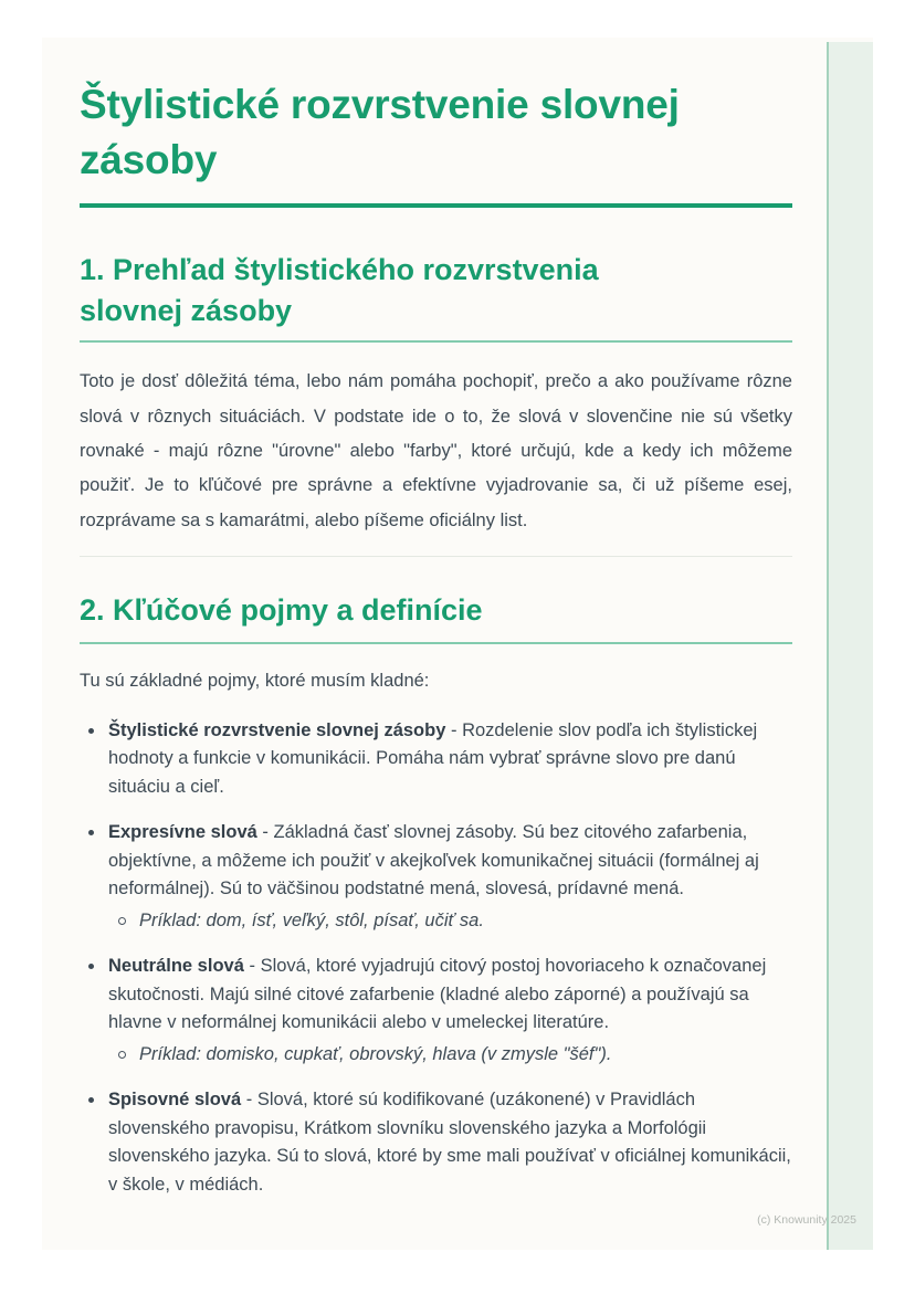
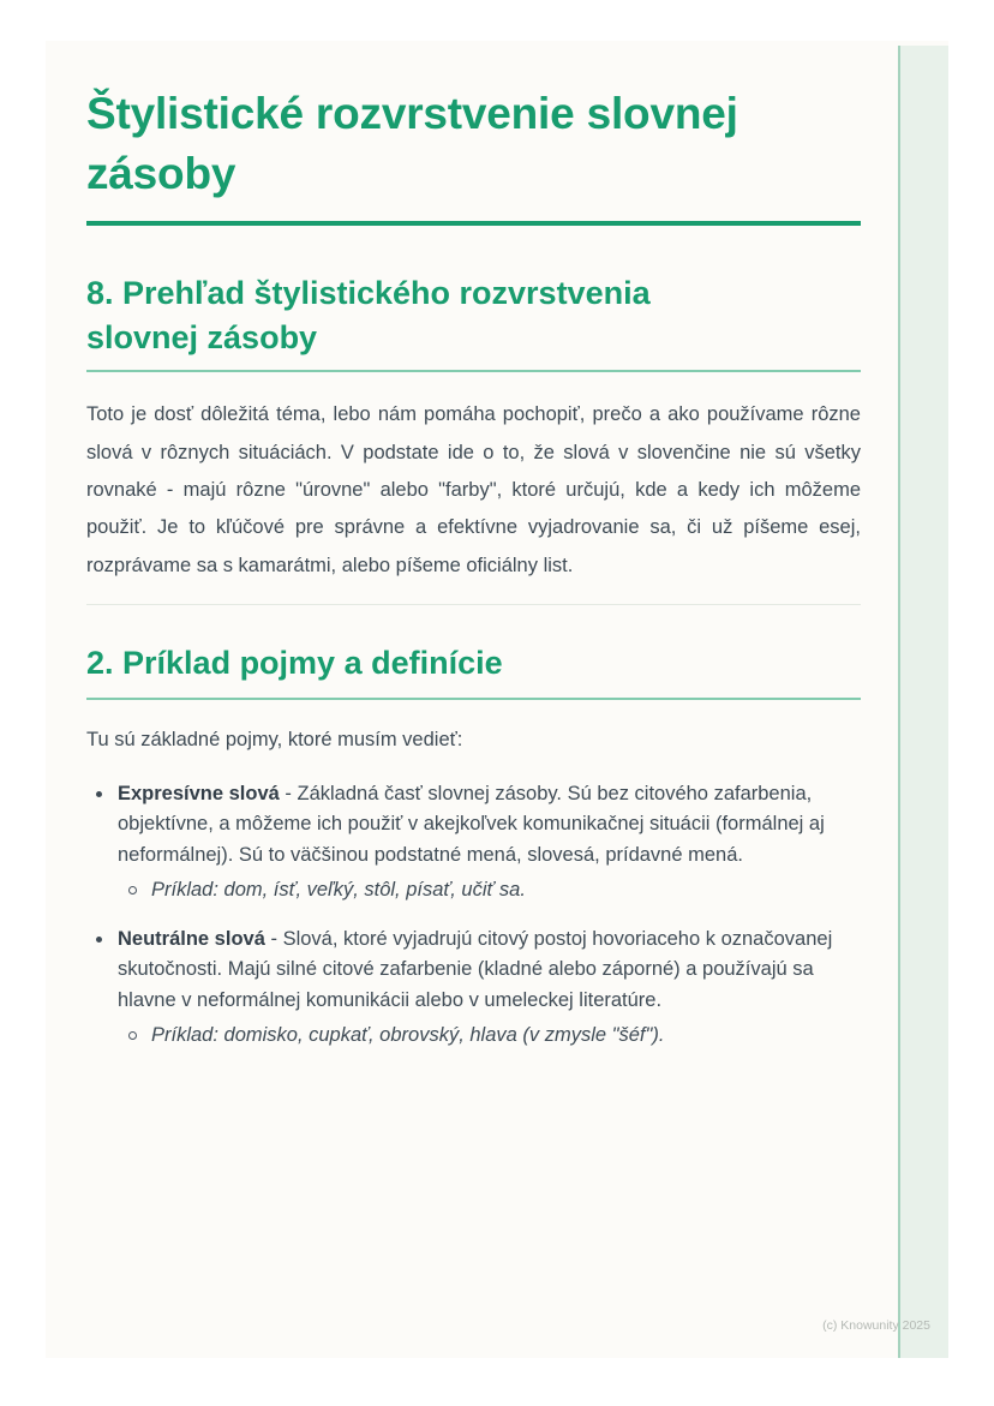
  Štylistické rozvrstvenie slovnej zásoby
- 1. Prehľad štylistického rozvrstvenia slovnej zásoby
+ 8. Prehľad štylistického rozvrstvenia slovnej zásoby
  Toto je dosť dôležitá téma, lebo nám pomáha pochopiť, prečo a ako používame rôzne slová v rôznych situáciách. V podstate ide o to, že slová v slovenčine nie sú všetky rovnaké - majú rôzne "úrovne" alebo "farby", ktoré určujú, kde a kedy ich môžeme použiť. Je to kľúčové pre správne a efektívne vyjadrovanie sa, či už píšeme esej, rozprávame sa s kamarátmi, alebo píšeme oficiálny list.
- 2. Kľúčové pojmy a definície
+ 2. Príklad pojmy a definície
- Tu sú základné pojmy, ktoré musím kladné:
+ Tu sú základné pojmy, ktoré musím vedieť:
- Štylistické rozvrstvenie slovnej zásoby - Rozdelenie slov podľa ich štylistickej hodnoty a funkcie v komunikácii. Pomáha nám vybrať správne slovo pre danú situáciu a cieľ.
  Expresívne slová - Základná časť slovnej zásoby. Sú bez citového zafarbenia, objektívne, a môžeme ich použiť v akejkoľvek komunikačnej situácii (formálnej aj neformálnej). Sú to väčšinou podstatné mená, slovesá, prídavné mená.
  Príklad: dom, ísť, veľký, stôl, písať, učiť sa.
  Neutrálne slová - Slová, ktoré vyjadrujú citový postoj hovoriaceho k označovanej skutočnosti. Majú silné citové zafarbenie (kladné alebo záporné) a používajú sa hlavne v neformálnej komunikácii alebo v umeleckej literatúre.
  Príklad: domisko, cupkať, obrovský, hlava (v zmysle "šéf").
- Spisovné slová - Slová, ktoré sú kodifikované (uzákonené) v Pravidlách slovenského pravopisu, Krátkom slovníku slovenského jazyka a Morfológii slovenského jazyka. Sú to slová, ktoré by sme mali používať v oficiálnej komunikácii, v škole, v médiách.
  (c) Knowunity 2025
